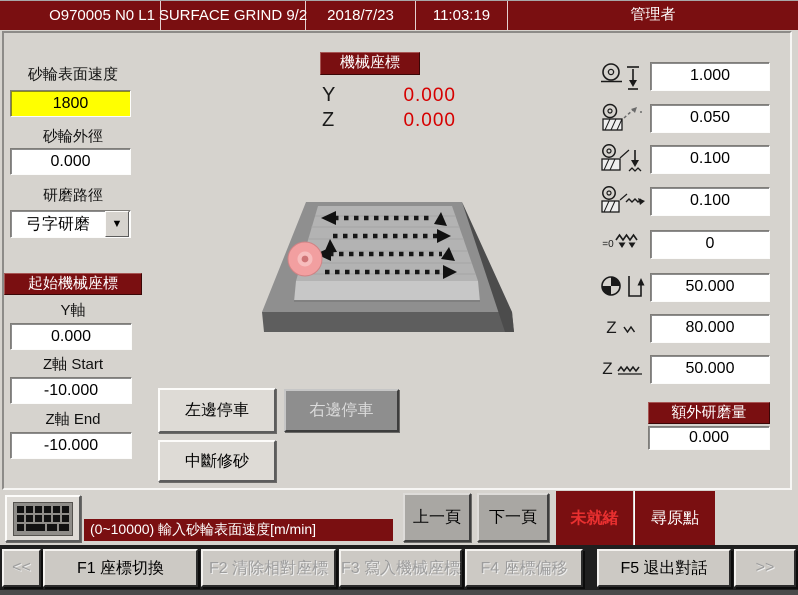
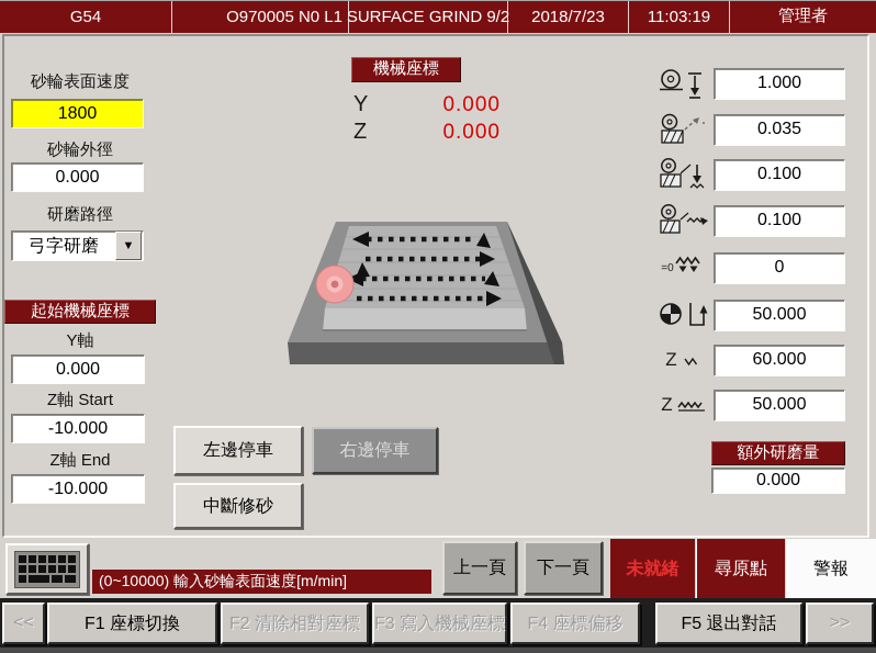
+ G54
  O970005 N0 L1
  SURFACE GRIND 9/2
  2018/7/23
  11:03:19
  管理者
  砂輪表面速度
  1800
  砂輪外徑
  0.000
  研磨路徑
  弓字研磨
  ▼
  起始機械座標
  Y軸
  0.000
  Z軸 Start
  -10.000
  Z軸 End
  -10.000
  機械座標
  Y
  0.000
  Z
  0.000
  左邊停車
  右邊停車
  中斷修砂
  1.000
- 0.050
+ 0.035
  0.100
  0.100
  =0
  0
  50.000
  Z
- 80.000
+ 60.000
  Z
  50.000
  額外研磨量
  0.000
  (0~10000) 輸入砂輪表面速度[m/min]
  上一頁
  下一頁
  未就緒
  尋原點
+ 警報
  <<
  F1 座標切換
  F2 清除相對座標
  F3 寫入機械座標
  F4 座標偏移
  F5 退出對話
  >>
